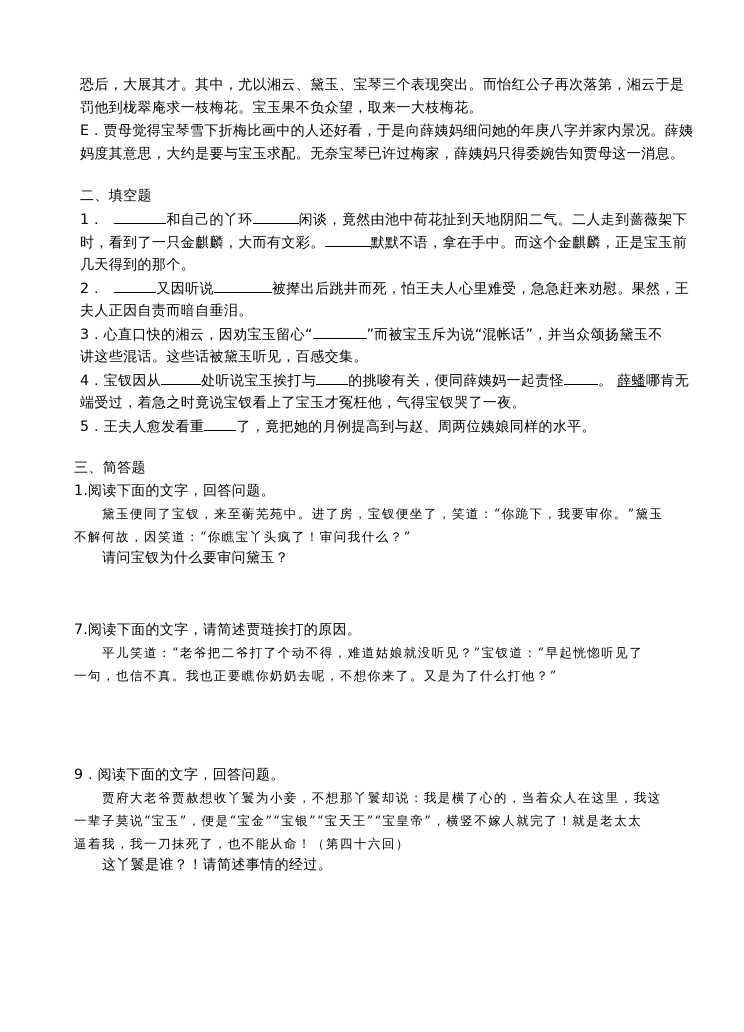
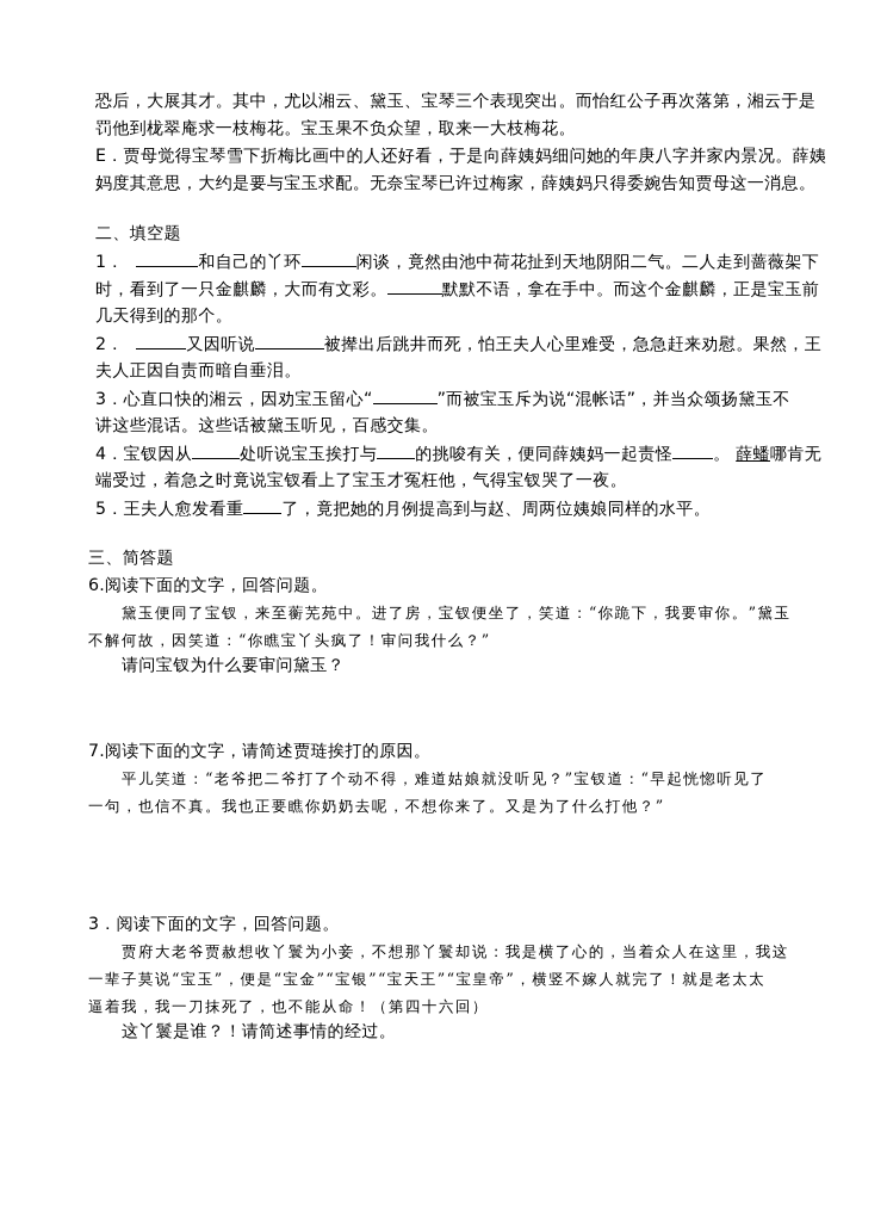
  恐后，大展其才。其中，尤以湘云、黛玉、宝琴三个表现突出。而怡红公子再次落第，湘云于是
  罚他到栊翠庵求一枝梅花。宝玉果不负众望，取来一大枝梅花。
  E．贾母觉得宝琴雪下折梅比画中的人还好看，于是向薛姨妈细问她的年庚八字并家内景况。薛姨
  妈度其意思，大约是要与宝玉求配。无奈宝琴已许过梅家，薛姨妈只得委婉告知贾母这一消息。
  二、填空题
  1． 和自己的丫环 闲谈，竟然由池中荷花扯到天地阴阳二气。二人走到蔷薇架下
  时，看到了一只金麒麟，大而有文彩。 默默不语，拿在手中。而这个金麒麟，正是宝玉前
  几天得到的那个。
  2． 又因听说 被撵出后跳井而死，怕王夫人心里难受，急急赶来劝慰。果然，王
  夫人正因自责而暗自垂泪。
  3．心直口快的湘云，因劝宝玉留心“ ”而被宝玉斥为说“混帐话”，并当众颂扬黛玉不
  讲这些混话。这些话被黛玉听见，百感交集。
  4．宝钗因从 处听说宝玉挨打与 的挑唆有关，便同薛姨妈一起责怪 。 薛蟠哪肯无
  端受过，着急之时竟说宝钗看上了宝玉才冤枉他，气得宝钗哭了一夜。
  5．王夫人愈发看重 了，竟把她的月例提高到与赵、周两位姨娘同样的水平。
  三、简答题
- 1.阅读下面的文字，回答问题。
+ 6.阅读下面的文字，回答问题。
  黛玉便同了宝钗，来至蘅芜苑中。进了房，宝钗便坐了，笑道：“你跪下，我要审你。”黛玉
  不解何故，因笑道：“你瞧宝丫头疯了！审问我什么？”
  请问宝钗为什么要审问黛玉？
  7.阅读下面的文字，请简述贾琏挨打的原因。
  平儿笑道：“老爷把二爷打了个动不得，难道姑娘就没听见？”宝钗道：“早起恍惚听见了
  一句，也信不真。我也正要瞧你奶奶去呢，不想你来了。又是为了什么打他？”
- 9．阅读下面的文字，回答问题。
+ 3．阅读下面的文字，回答问题。
  贾府大老爷贾赦想收丫鬟为小妾，不想那丫鬟却说：我是横了心的，当着众人在这里，我这
  一辈子莫说“宝玉”，便是“宝金”“宝银”“宝天王”“宝皇帝”，横竖不嫁人就完了！就是老太太
  逼着我，我一刀抹死了，也不能从命！（第四十六回）
  这丫鬟是谁？！请简述事情的经过。
